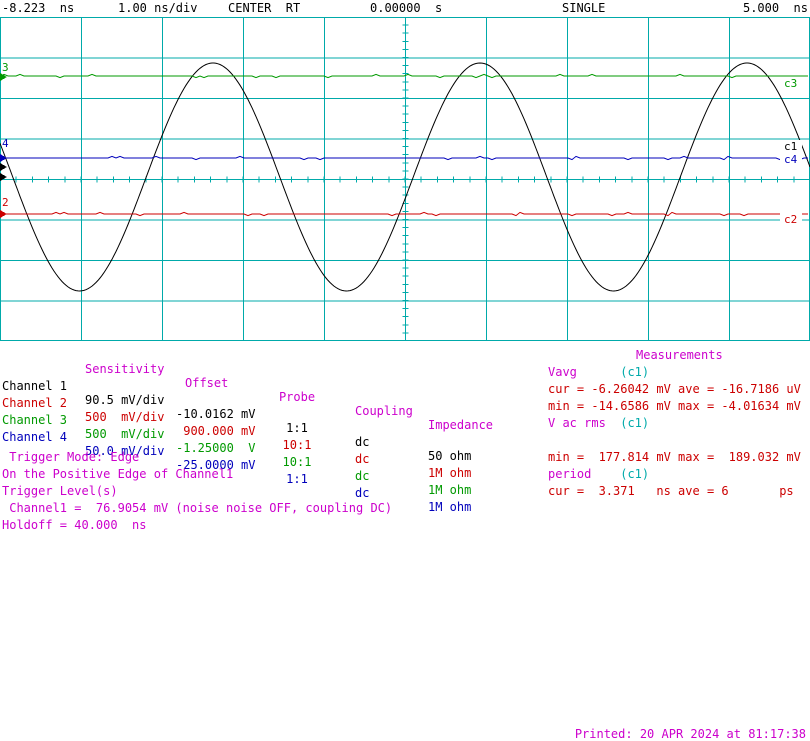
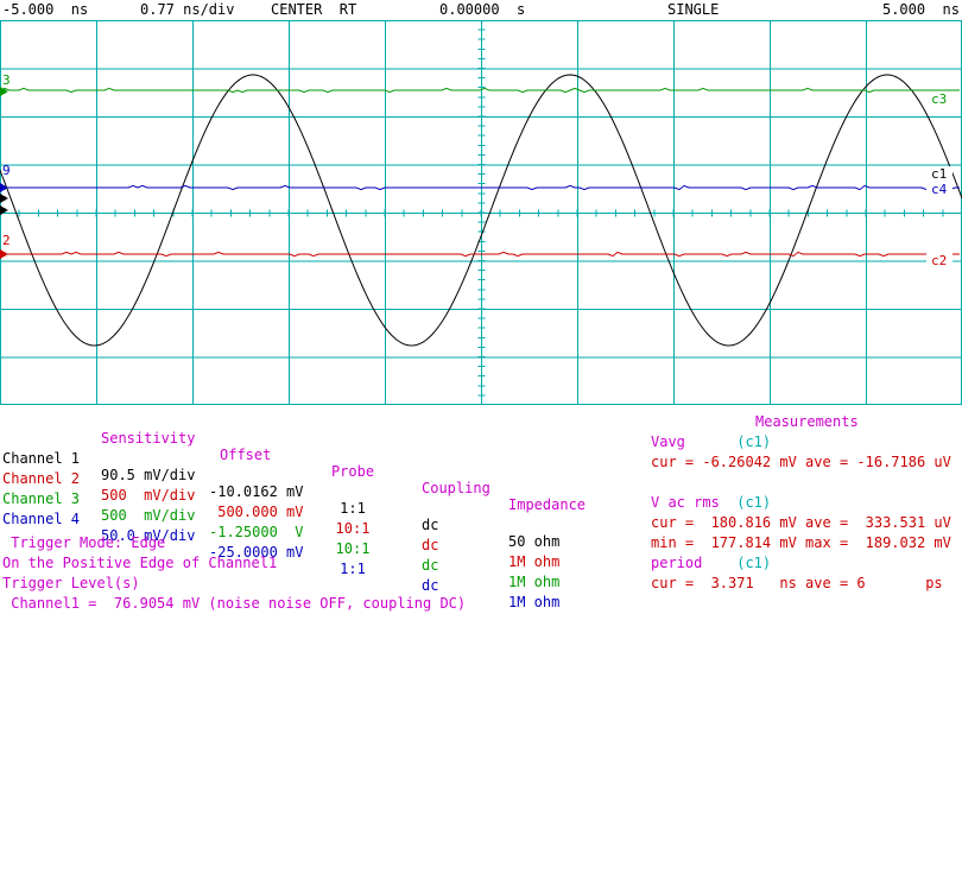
- -8.223 ns
+ -5.000 ns
- 1.00 ns/div
+ 0.77 ns/div
  CENTER RT
  0.00000 s
  SINGLE
  5.000 ns
  c3
  c1
  c4
  c2
  3
- 4
+ 9
  2
  Sensitivity
  Offset
  Probe
  Coupling
  Impedance
  Channel 1
  90.5 mV/div
  -10.0162 mV
  1:1
  dc
  50 ohm
  Channel 2
  500 mV/div
- 900.000 mV
+ 500.000 mV
  10:1
  dc
  1M ohm
  Channel 3
  500 mV/div
  -1.25000 V
  10:1
  dc
  1M ohm
  Channel 4
  50.0 mV/div
  -25.0000 mV
  1:1
  dc
  1M ohm
  Trigger Mode: Edge
  On the Positive Edge of Channel1
  Trigger Level(s)
  Channel1 = 76.9054 mV (noise noise OFF, coupling DC)
- Holdoff = 40.000 ns
  Measurements
  Vavg (c1)
  cur = -6.26042 mV ave = -16.7186 uV
- min = -14.6586 mV max = -4.01634 mV
  V ac rms (c1)
+ cur = 180.816 mV ave = 333.531 uV
  min = 177.814 mV max = 189.032 mV
  period (c1)
  cur = 3.371 ns ave = 6 ps
- Printed: 20 APR 2024 at 81:17:38
